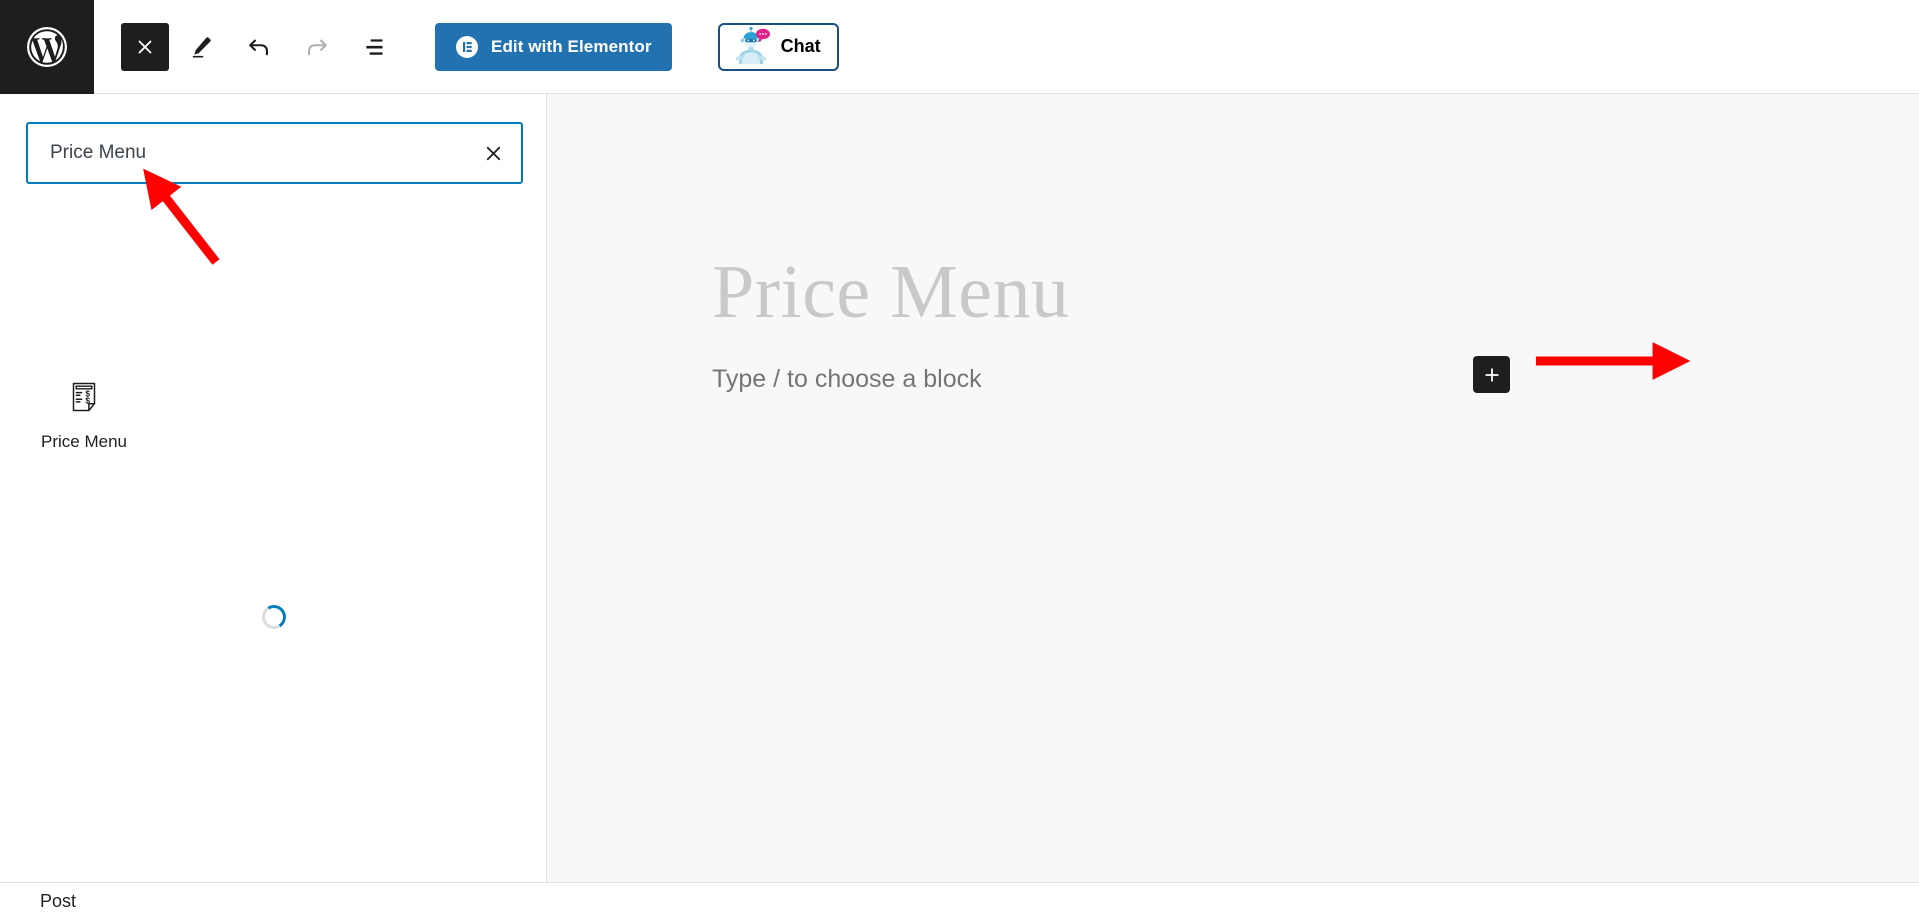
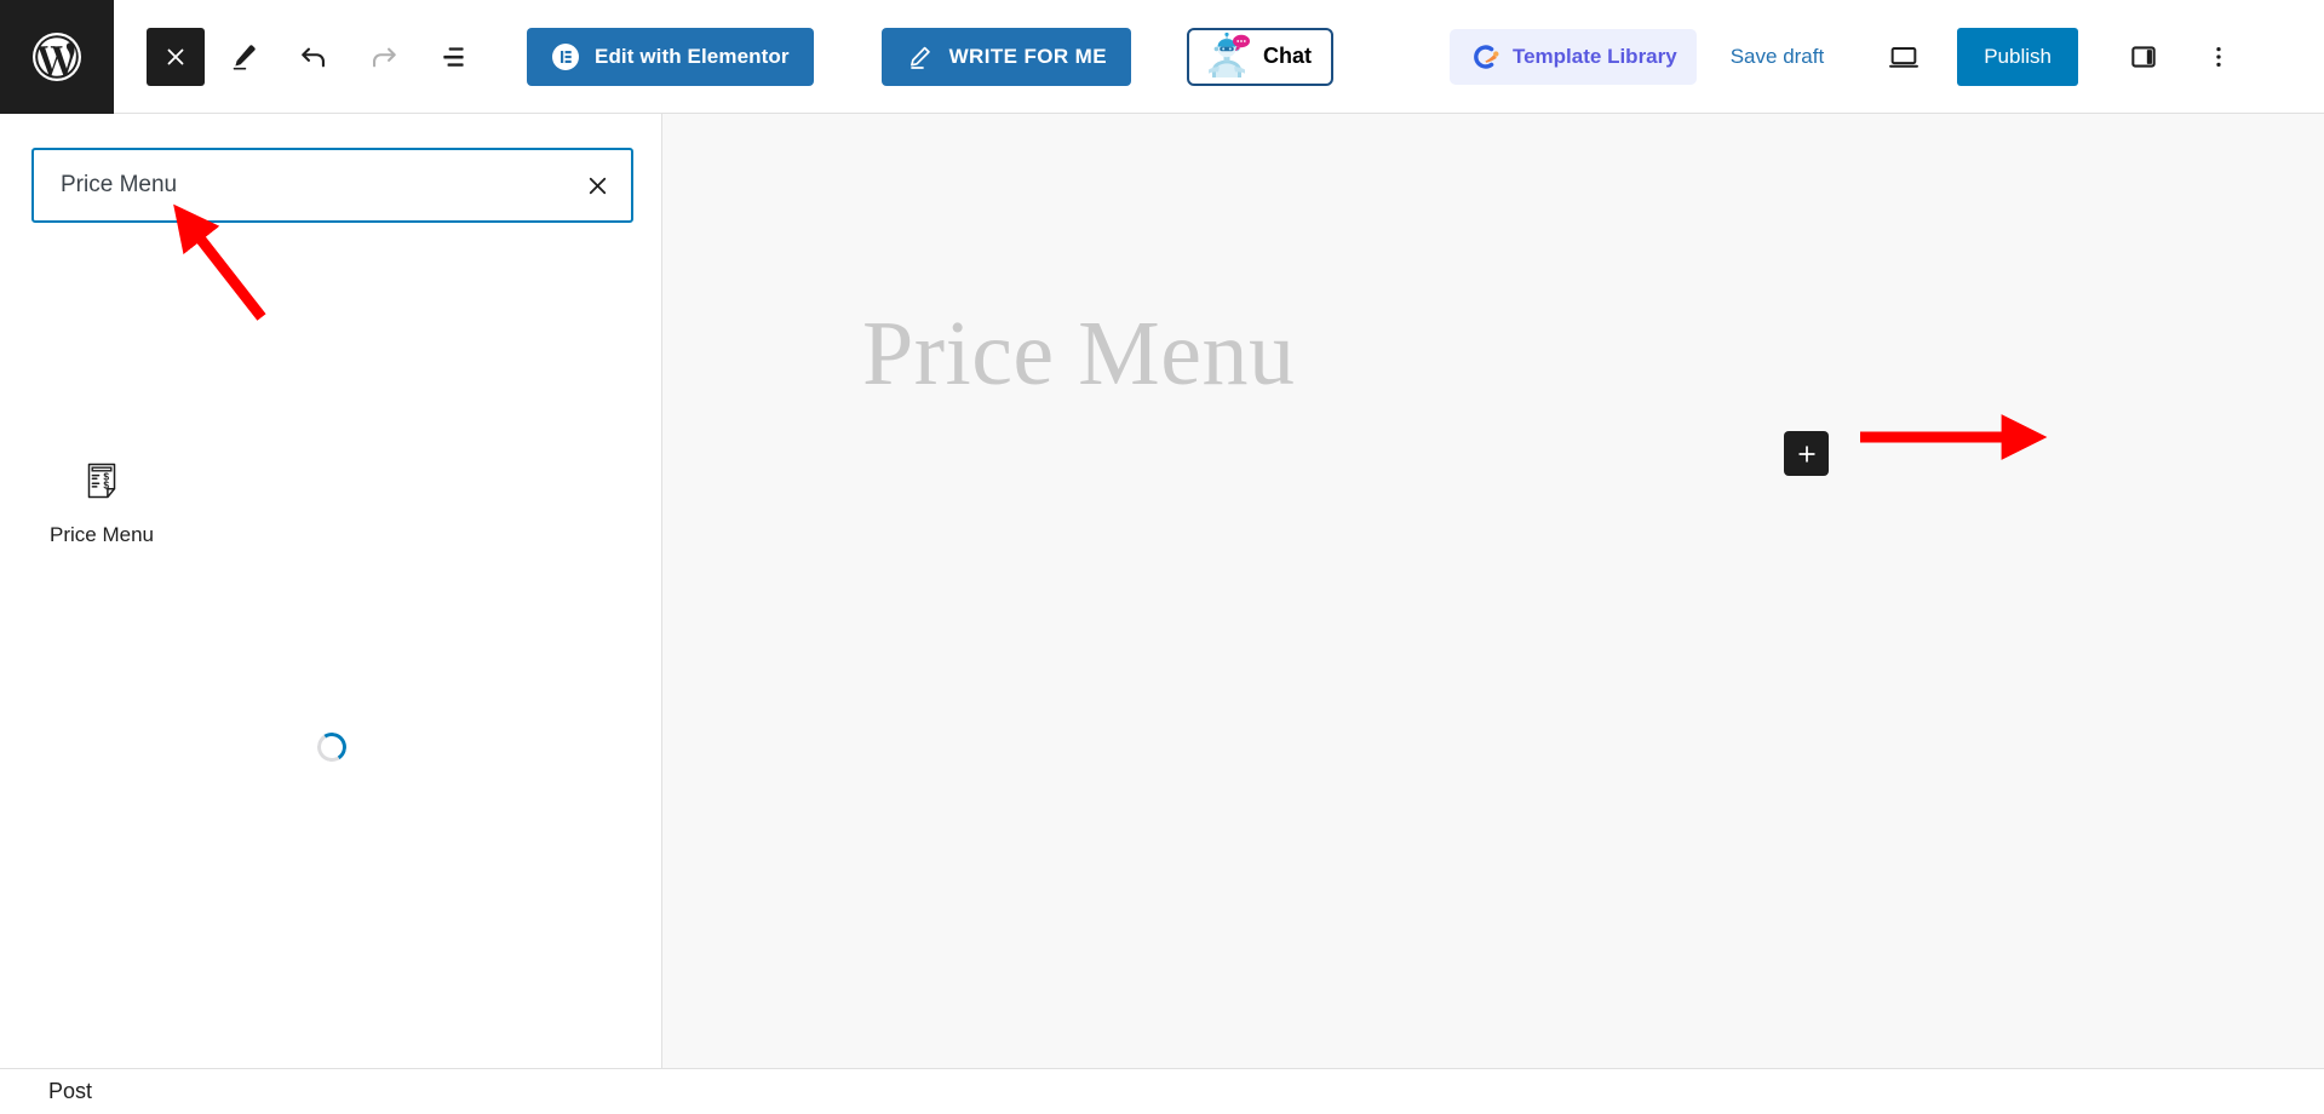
  Edit with Elementor
+ WRITE FOR ME
  Chat
+ Template Library
+ Save draft
+ Publish
  Price Menu
  $
  $
  Price Menu
  Price Menu
- Type / to choose a block
  Post
